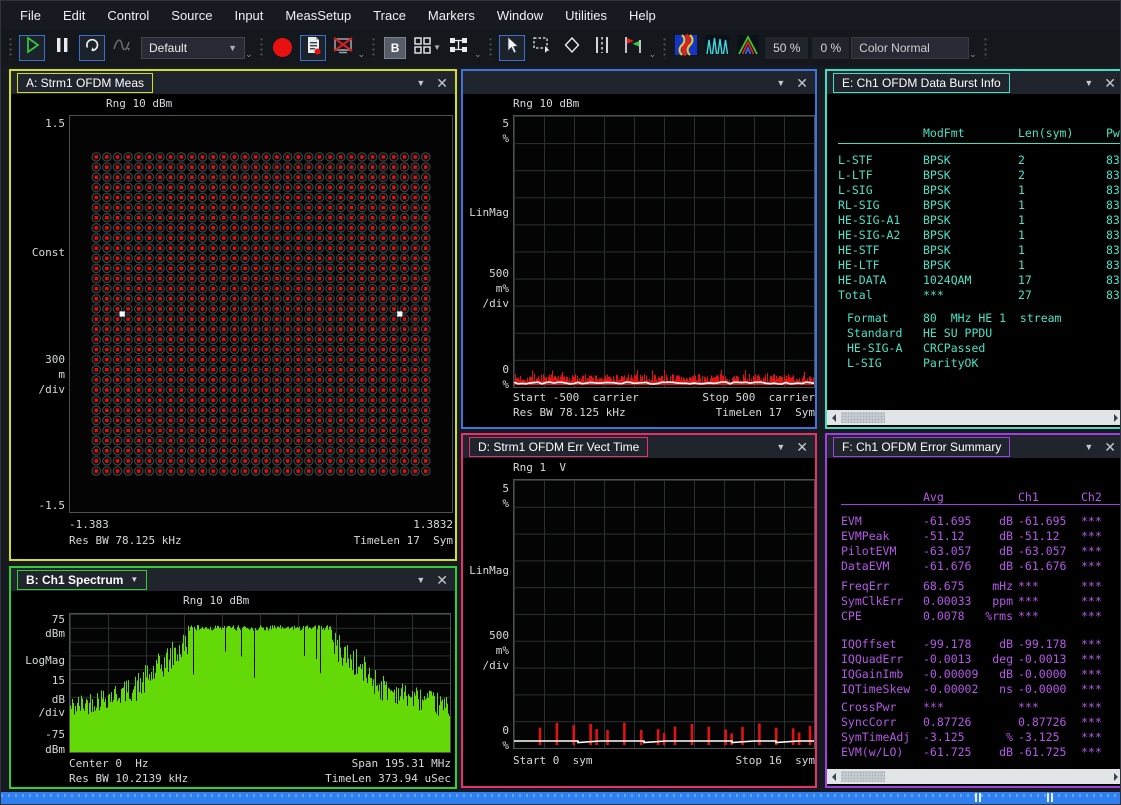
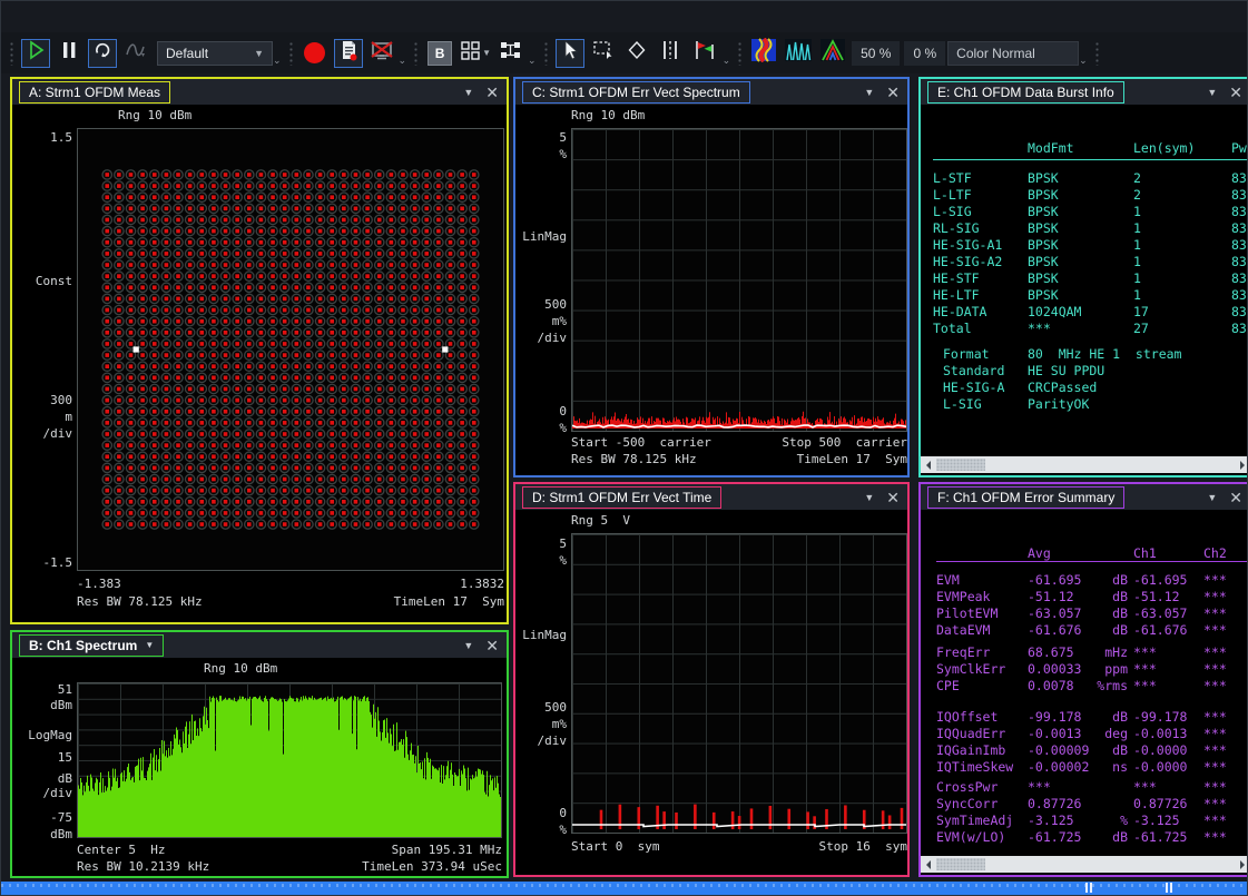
- File
- Edit
- Control
- Source
- Input
- MeasSetup
- Trace
- Markers
- Window
- Utilities
- Help
  Default
  ▼
  ⌄
  ⌄
  B
  ▼
  ⌄
  ⌄
  50 %
  0 %
  Color Normal
  ⌄
  A: Strm1 OFDM Meas
  ▼
  ✕
  Rng 10 dBm
  1.5
  Const
  300
  m
  /div
  -1.5
  -1.383
  1.3832
  Res BW 78.125 kHz
  TimeLen 17 Sym
  B: Ch1 Spectrum
  ▼
  ▼
  ✕
  Rng 10 dBm
- 75
+ 51
  dBm
  LogMag
  15
  dB
  /div
  -75
  dBm
- Center 0 Hz
+ Center 5 Hz
  Span 195.31 MHz
  Res BW 10.2139 kHz
  TimeLen 373.94 uSec
+ C: Strm1 OFDM Err Vect Spectrum
  ▼
  ✕
  Rng 10 dBm
  5
  %
  LinMag
  500
  m%
  /div
  0
  %
  Start -500 carrier
  Stop 500 carrier
  Res BW 78.125 kHz
  TimeLen 17 Sym
  D: Strm1 OFDM Err Vect Time
  ▼
  ✕
- Rng 1 V
+ Rng 5 V
  5
  %
  LinMag
  500
  m%
  /div
  0
  %
  Start 0 sym
  Stop 16 sym
  E: Ch1 OFDM Data Burst Info
  ▼
  ✕
  ModFmt
  Len(sym)
  Pw
  L-STF
  BPSK
  2
  83
  L-LTF
  BPSK
  2
  83
  L-SIG
  BPSK
  1
  83
  RL-SIG
  BPSK
  1
  83
  HE-SIG-A1
  BPSK
  1
  83
  HE-SIG-A2
  BPSK
  1
  83
  HE-STF
  BPSK
  1
  83
  HE-LTF
  BPSK
  1
  83
  HE-DATA
  1024QAM
  17
  83
  Total
  ***
  27
  83
  Format
  80 MHz HE 1 stream
  Standard
  HE SU PPDU
  HE-SIG-A
  CRCPassed
  L-SIG
  ParityOK
  F: Ch1 OFDM Error Summary
  ▼
  ✕
  Avg
  Ch1
  Ch2
  EVM
  -61.695
  dB
  -61.695
  ***
  EVMPeak
  -51.12
  dB
  -51.12
  ***
  PilotEVM
  -63.057
  dB
  -63.057
  ***
  DataEVM
  -61.676
  dB
  -61.676
  ***
  FreqErr
  68.675
  mHz
  ***
  ***
  SymClkErr
  0.00033
  ppm
  ***
  ***
  CPE
  0.0078
  %rms
  ***
  ***
  IQOffset
  -99.178
  dB
  -99.178
  ***
  IQQuadErr
  -0.0013
  deg
  -0.0013
  ***
  IQGainImb
  -0.00009
  dB
  -0.0000
  ***
  IQTimeSkew
  -0.00002
  ns
  -0.0000
  ***
  CrossPwr
  ***
  ***
  ***
  SyncCorr
  0.87726
  0.87726
  ***
  SymTimeAdj
  -3.125
  %
  -3.125
  ***
  EVM(w/LO)
  -61.725
  dB
  -61.725
  ***
